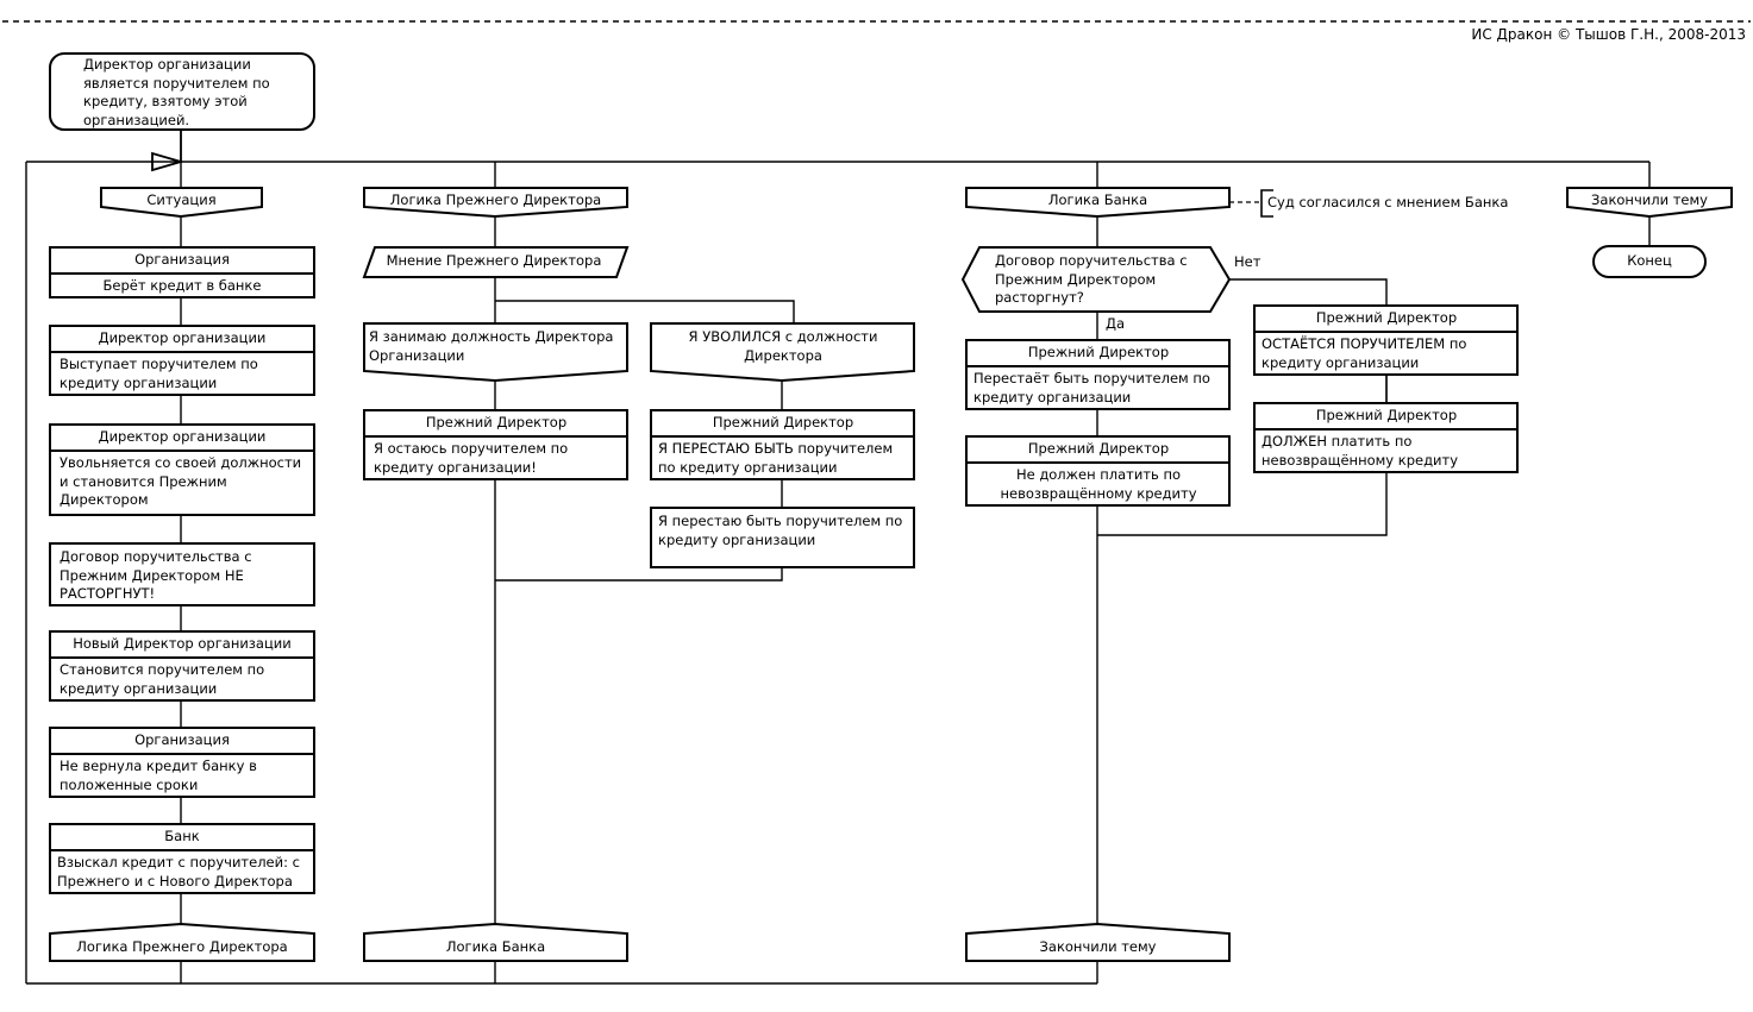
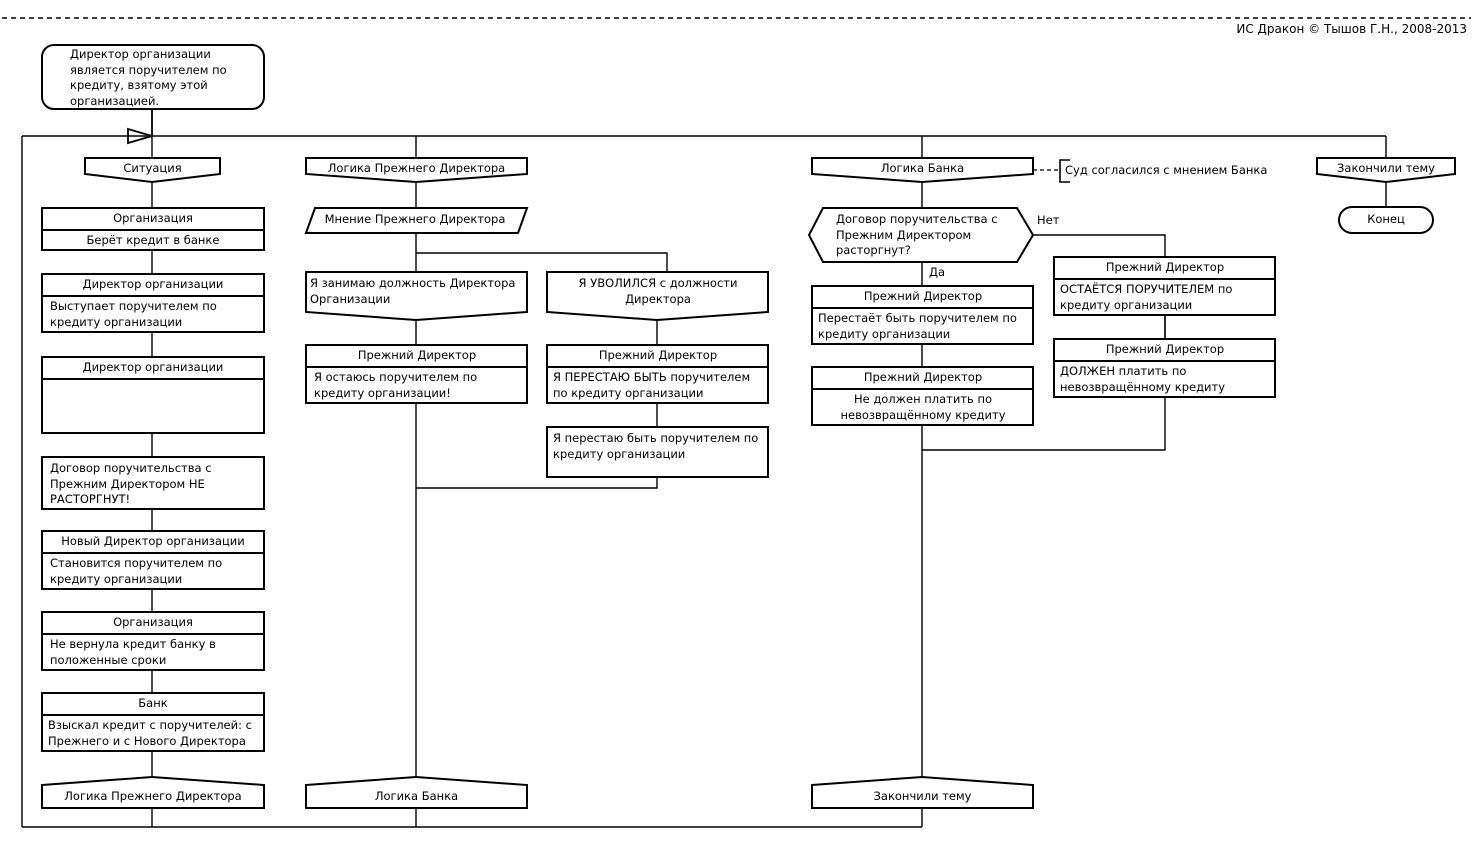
  ИС Дракон © Тышов Г.Н., 2008-2013
  Директор организации
  является поручителем по
  кредиту, взятому этой
  организацией.
  Ситуация
  Логика Прежнего Директора
  Логика Банка
  Закончили тему
  Организация
  Берёт кредит в банке
  Директор организации
  Выступает поручителем по
  кредиту организации
  Директор организации
- Увольняется со своей должности
- и становится Прежним
- Директором
  Договор поручительства с
  Прежним Директором НЕ
  РАСТОРГНУТ!
  Новый Директор организации
  Становится поручителем по
  кредиту организации
  Организация
  Не вернула кредит банку в
  положенные сроки
  Банк
  Взыскал кредит с поручителей: с
  Прежнего и с Нового Директора
  Логика Прежнего Директора
  Мнение Прежнего Директора
  Я занимаю должность Директора
  Организации
  Я УВОЛИЛСЯ с должности
  Директора
  Прежний Директор
  Я остаюсь поручителем по
  кредиту организации!
  Прежний Директор
  Я ПЕРЕСТАЮ БЫТЬ поручителем
  по кредиту организации
  Я перестаю быть поручителем по
  кредиту организации
  Логика Банка
  Суд согласился с мнением Банка
  Договор поручительства с
  Прежним Директором
  расторгнут?
  Да
  Нет
  Прежний Директор
  Перестаёт быть поручителем по
  кредиту организации
  Прежний Директор
  Не должен платить по
  невозвращённому кредиту
  Прежний Директор
  ОСТАЁТСЯ ПОРУЧИТЕЛЕМ по
  кредиту организации
  Прежний Директор
  ДОЛЖЕН платить по
  невозвращённому кредиту
  Закончили тему
  Конец
